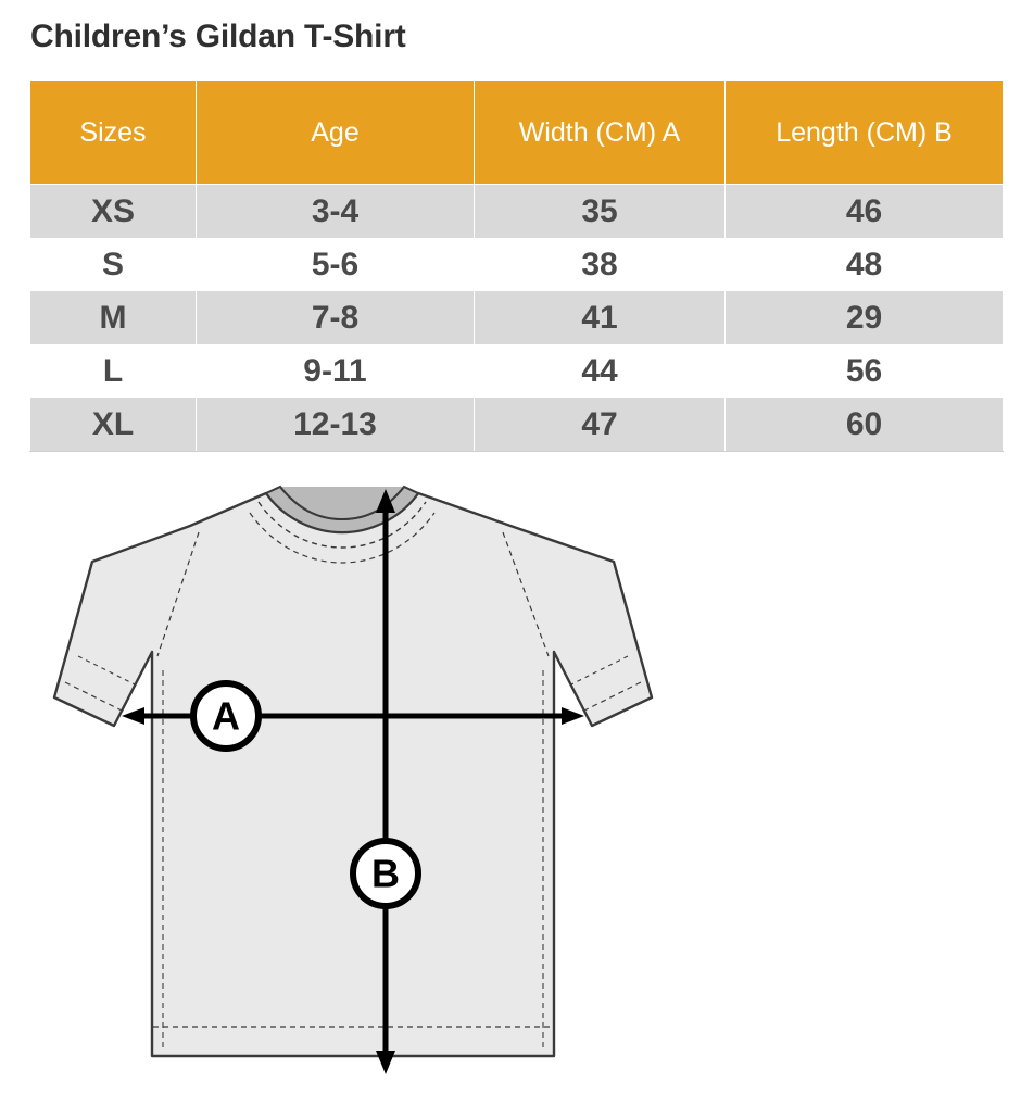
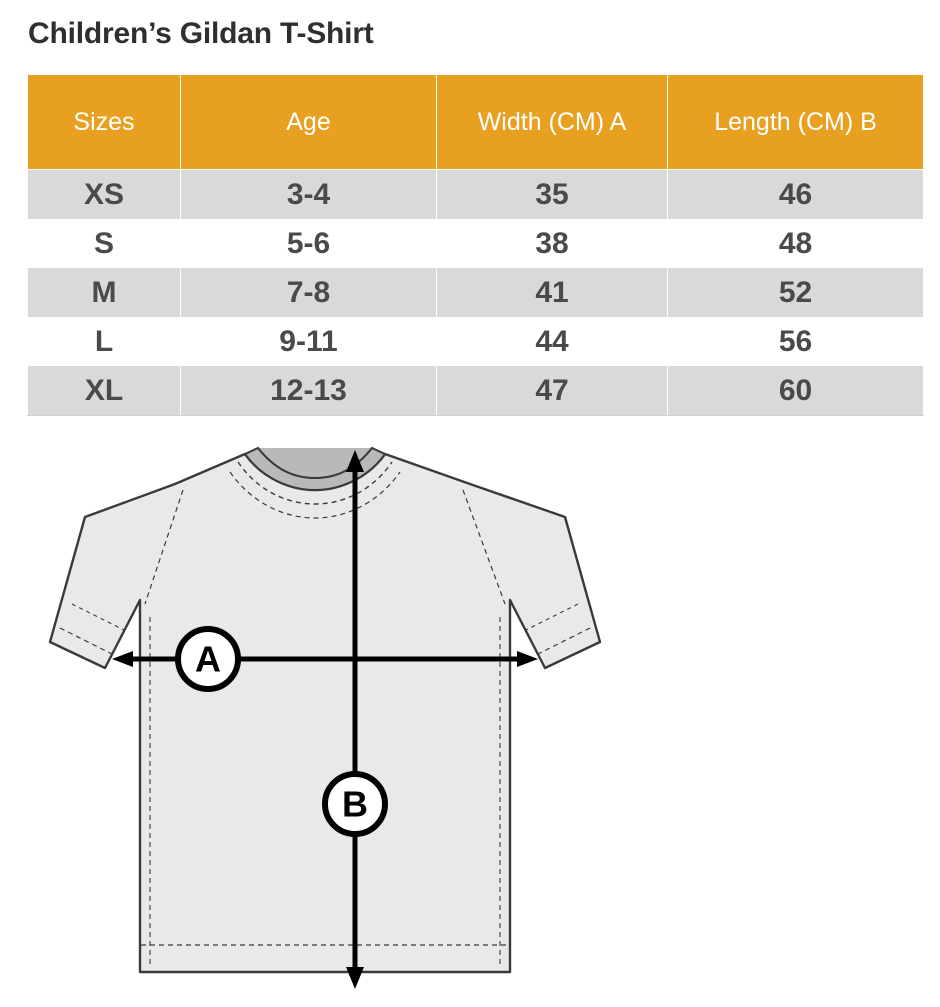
  Children’s Gildan T-Shirt
  Sizes	Age	Width (CM) A	Length (CM) B
  XS	3-4	35	46
  S	5-6	38	48
- M	7-8	41	29
+ M	7-8	41	52
  L	9-11	44	56
  XL	12-13	47	60
  A
  B
